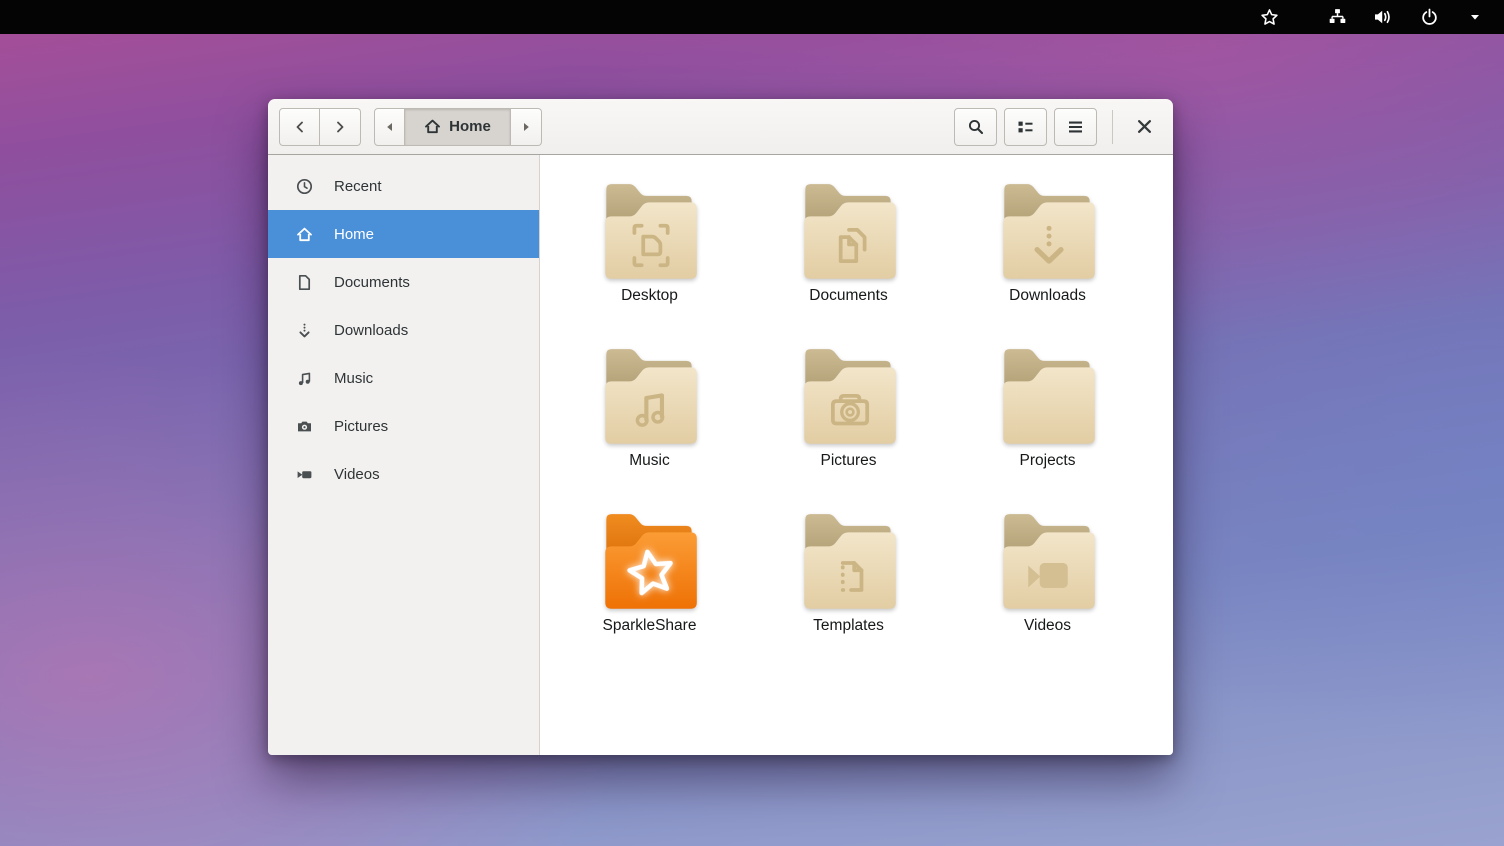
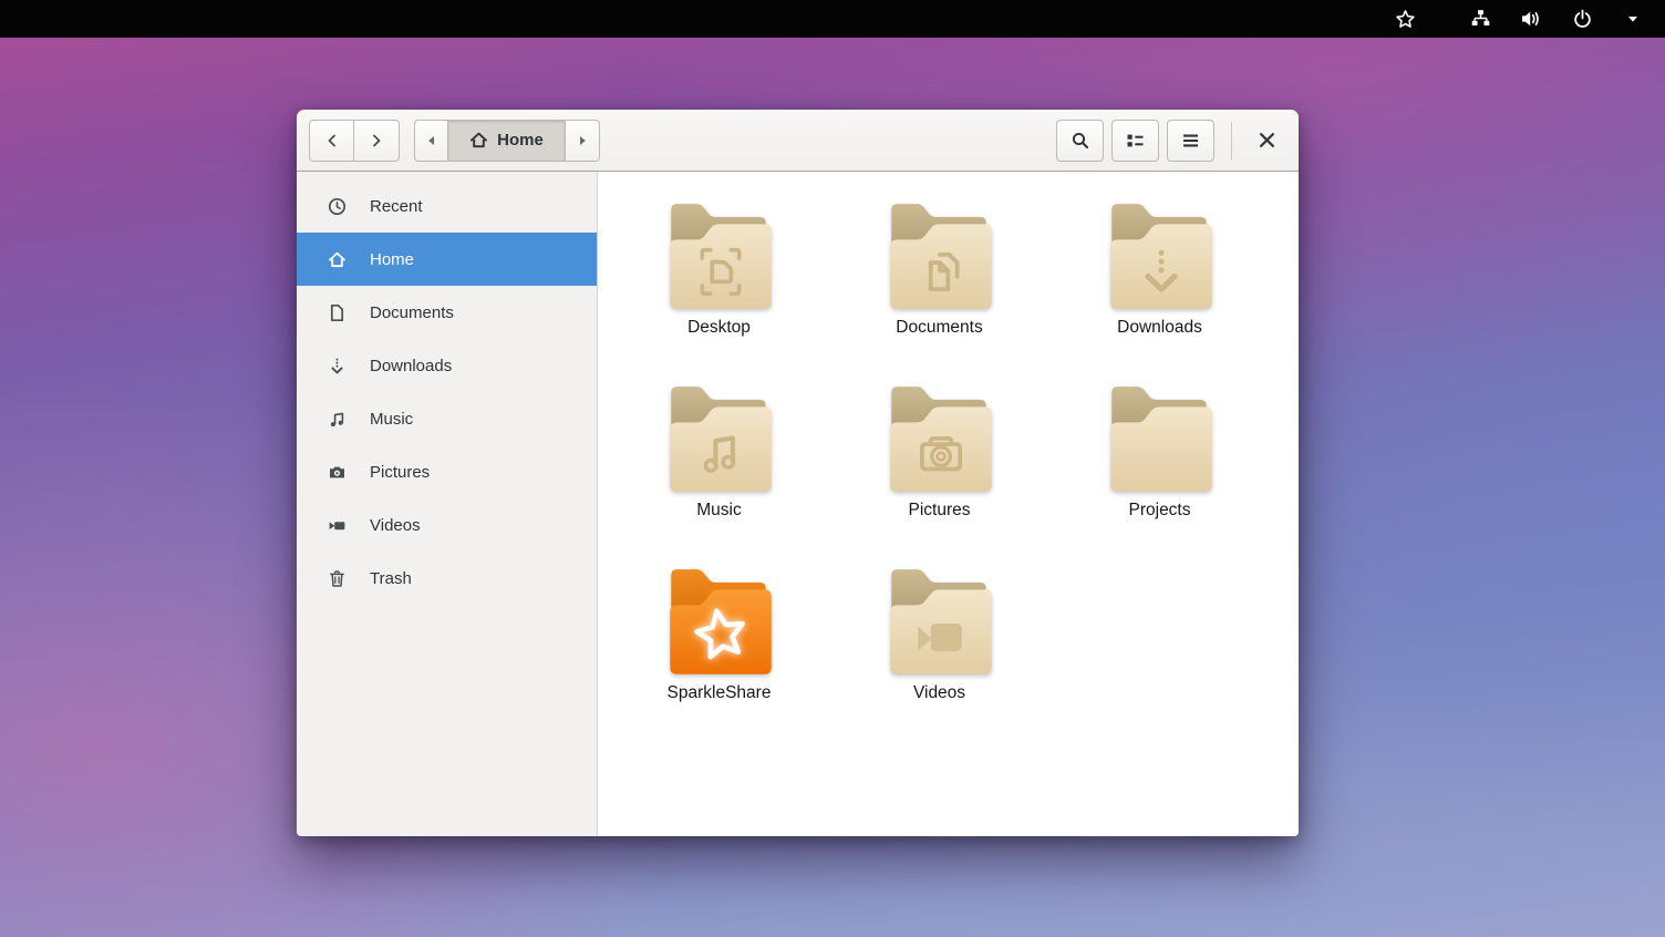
  Home
  Recent
  Home
  Documents
  Downloads
  Music
  Pictures
  Videos
+ Trash
  Desktop
  Documents
  Downloads
  Music
  Pictures
  Projects
  SparkleShare
- Templates
  Videos
